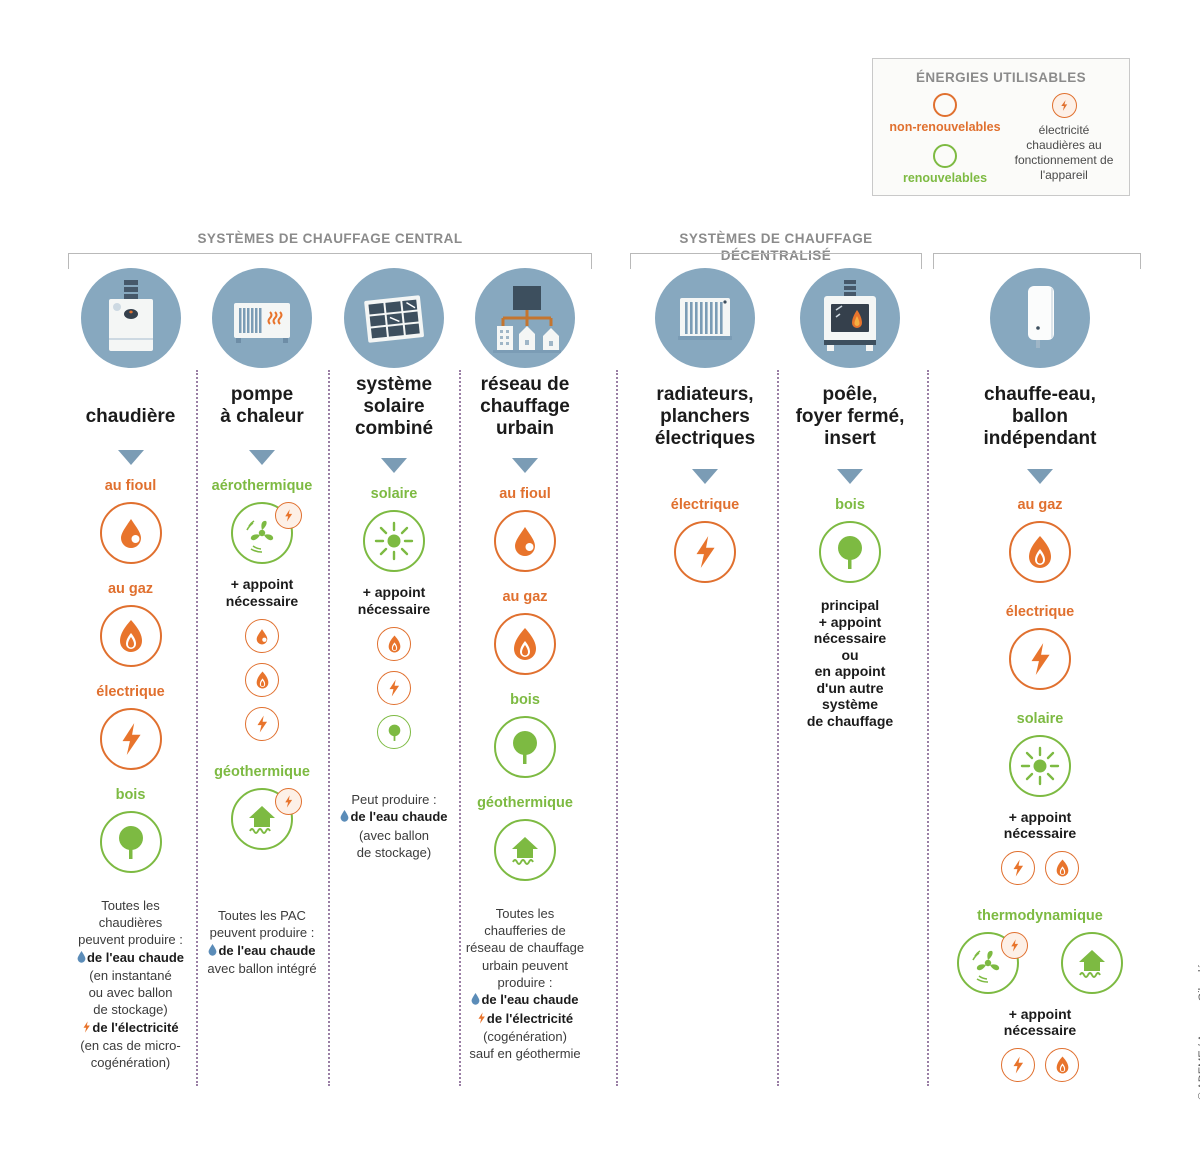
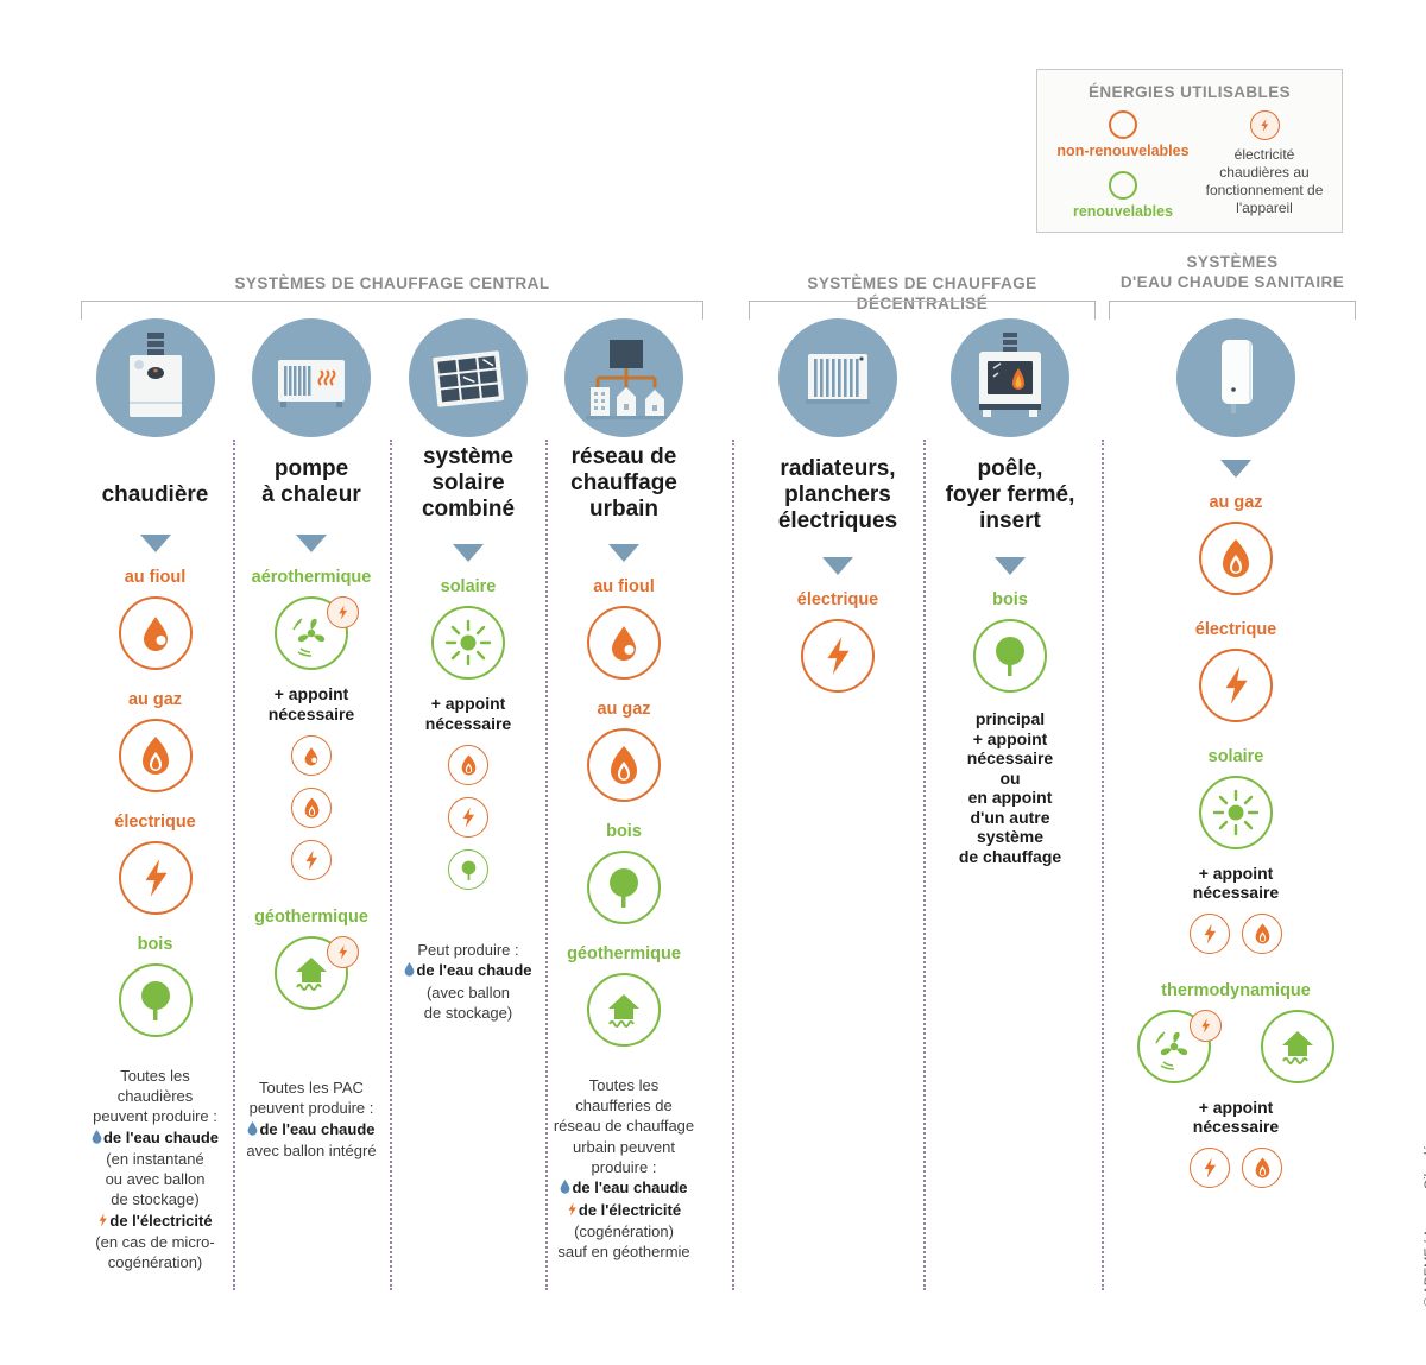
  ÉNERGIES UTILISABLES
  non-renouvelables
  renouvelables
  électricité chaudières au fonctionnement de l'appareil
  SYSTÈMES DE CHAUFFAGE CENTRAL
  SYSTÈMES DE CHAUFFAGE DÉCENTRALISÉ
+ SYSTÈMES
+ D'EAU CHAUDE SANITAIRE
  chaudière
  au fioul
  au gaz
  électrique
  bois
  Toutes les
  chaudières
  peuvent produire :
  de l'eau chaude
  (en instantané
  ou avec ballon
  de stockage)
  de l'électricité
  (en cas de micro-
  cogénération)
  pompe
  à chaleur
  aérothermique
  + appoint
  nécessaire
  géothermique
  Toutes les PAC
  peuvent produire :
  de l'eau chaude
  avec ballon intégré
  système
  solaire
  combiné
  solaire
  + appoint
  nécessaire
  Peut produire :
  de l'eau chaude
  (avec ballon
  de stockage)
  réseau de
  chauffage
  urbain
  au fioul
  au gaz
  bois
  géothermique
  Toutes les
  chaufferies de
  réseau de chauffage
  urbain peuvent
  produire :
  de l'eau chaude
  de l'électricité
  (cogénération)
  sauf en géothermie
  radiateurs,
  planchers
  électriques
  électrique
  poêle,
  foyer fermé,
  insert
  bois
  principal
  + appoint
  nécessaire
  ou
  en appoint
  d'un autre
  système
  de chauffage
- chauffe-eau,
- ballon
- indépendant
  au gaz
  électrique
  solaire
  + appoint
  nécessaire
  thermodynamique
  + appoint
  nécessaire
